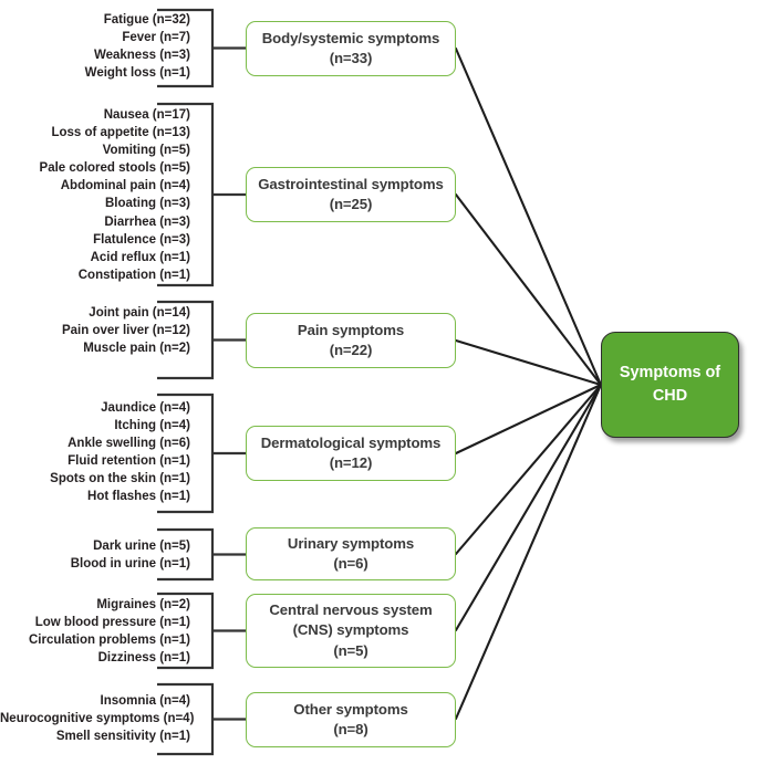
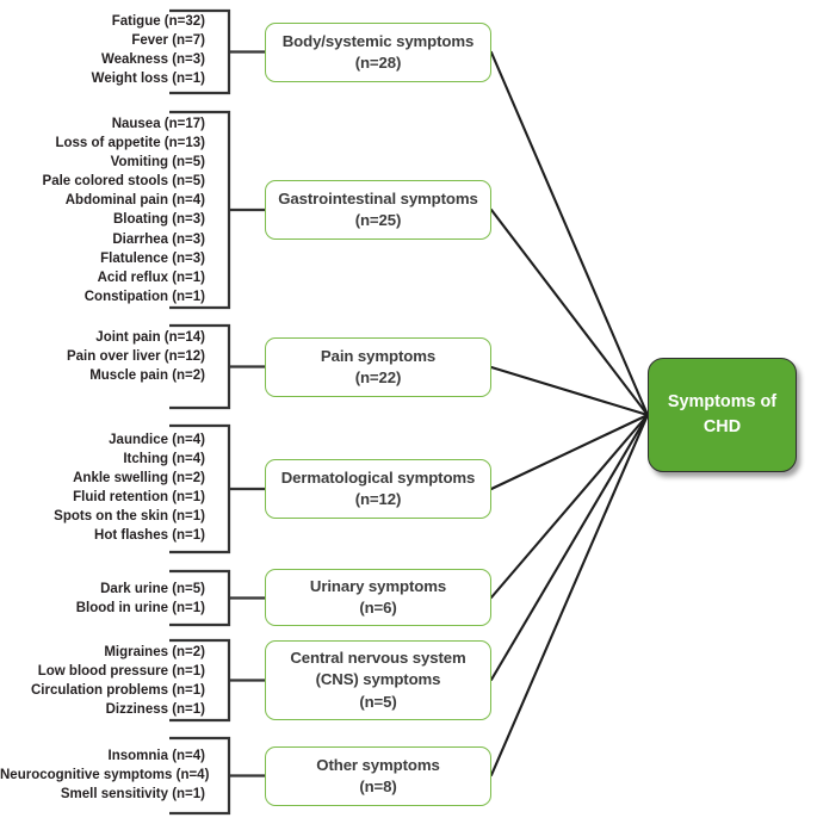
  Fatigue (n=32)
  Fever (n=7)
  Weakness (n=3)
  Weight loss (n=1)
  Nausea (n=17)
  Loss of appetite (n=13)
  Vomiting (n=5)
  Pale colored stools (n=5)
  Abdominal pain (n=4)
  Bloating (n=3)
  Diarrhea (n=3)
  Flatulence (n=3)
  Acid reflux (n=1)
  Constipation (n=1)
  Joint pain (n=14)
  Pain over liver (n=12)
  Muscle pain (n=2)
  Jaundice (n=4)
  Itching (n=4)
- Ankle swelling (n=6)
+ Ankle swelling (n=2)
  Fluid retention (n=1)
  Spots on the skin (n=1)
  Hot flashes (n=1)
  Dark urine (n=5)
  Blood in urine (n=1)
  Migraines (n=2)
  Low blood pressure (n=1)
  Circulation problems (n=1)
  Dizziness (n=1)
  Insomnia (n=4)
  Neurocognitive symptoms (n=4)
  Smell sensitivity (n=1)
  Body/systemic symptoms
- (n=33)
+ (n=28)
  Gastrointestinal symptoms
  (n=25)
  Pain symptoms
  (n=22)
  Dermatological symptoms
  (n=12)
  Urinary symptoms
  (n=6)
  Central nervous system
  (CNS) symptoms
  (n=5)
  Other symptoms
  (n=8)
  Symptoms of
  CHD
